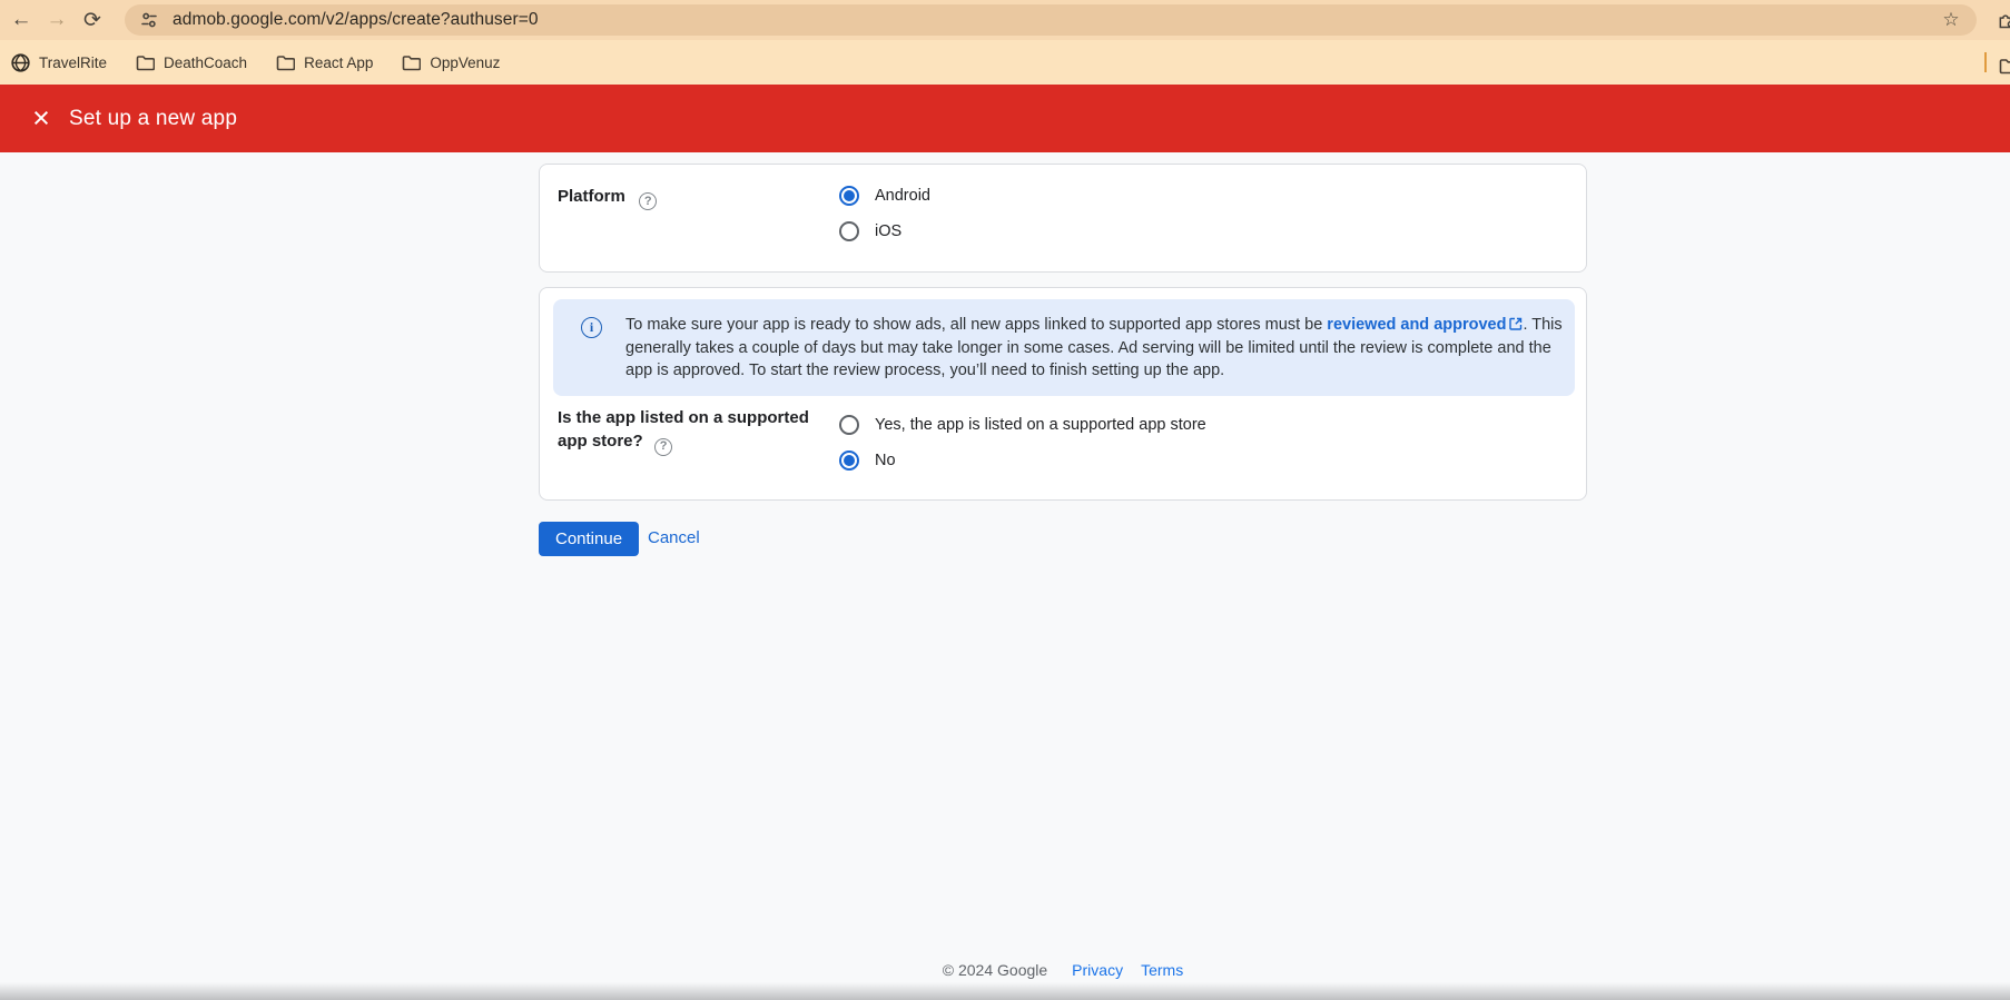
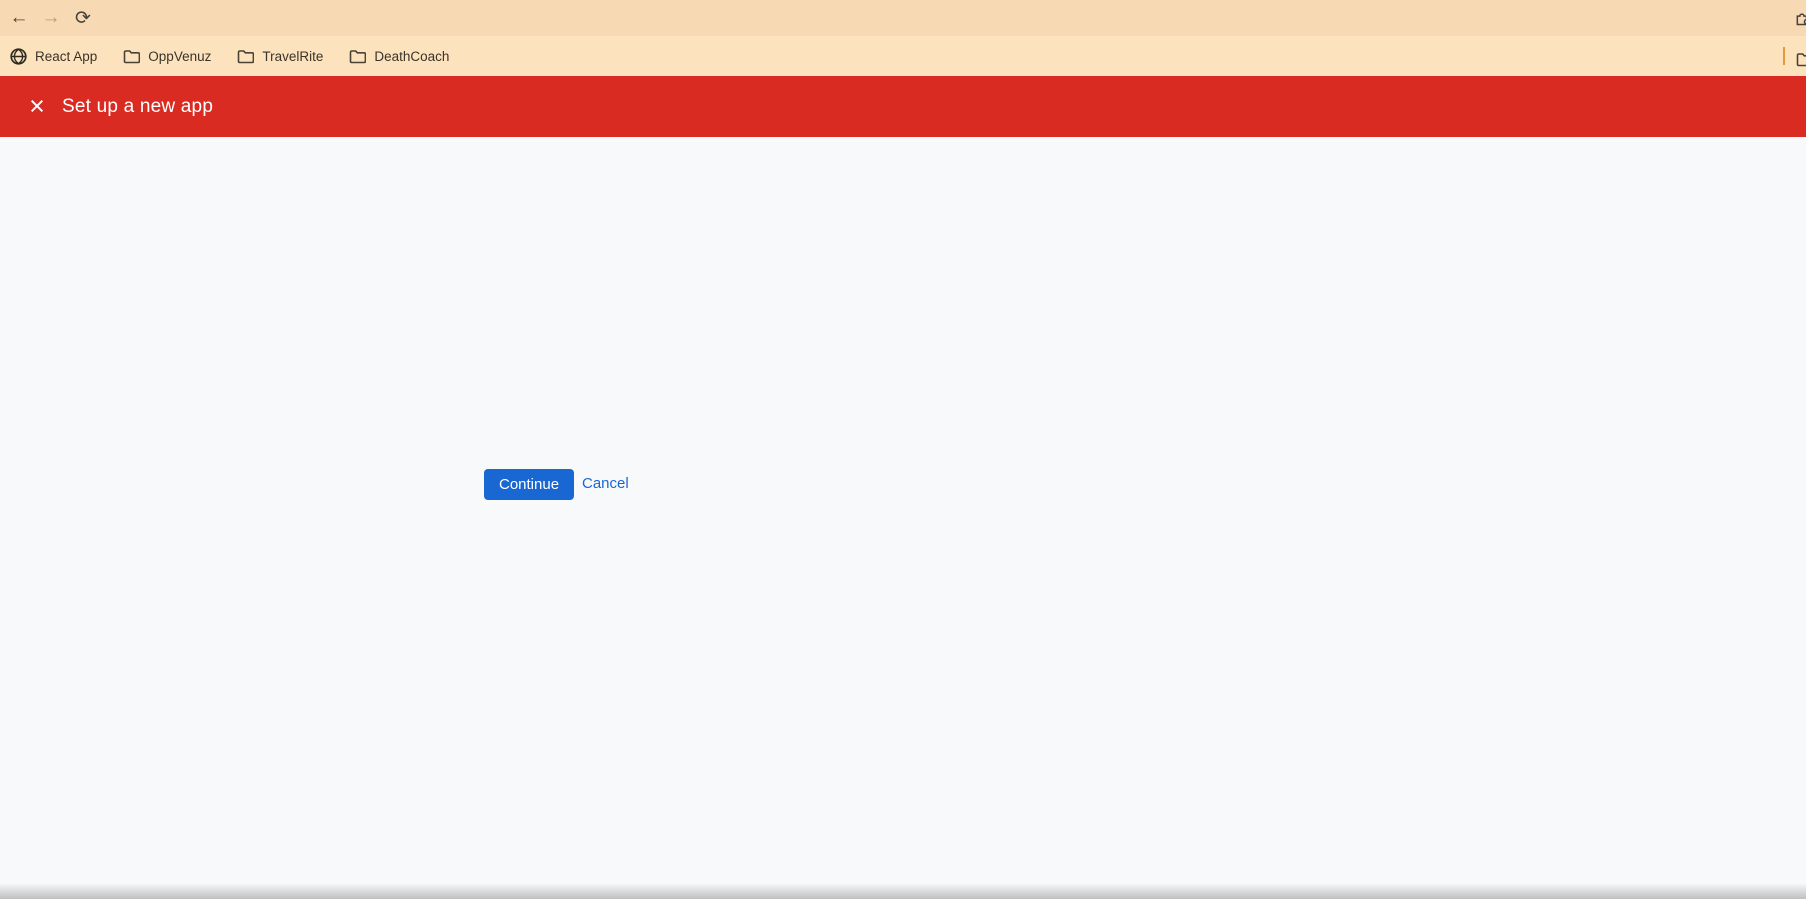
  ←
  →
  ⟳
- admob.google.com/v2/apps/create?authuser=0
- ☆
- TravelRite
+ React App
- DeathCoach
+ OppVenuz
- React App
+ TravelRite
- OppVenuz
+ DeathCoach
  ×
  Set up a new app
- Platform ?
- Android
- iOS
- i
- To make sure your app is ready to show ads, all new apps linked to supported app stores must be reviewed and approved . This generally takes a couple of days but may take longer in some cases. Ad serving will be limited until the review is complete and the app is approved. To start the review process, you’ll need to finish setting up the app.
- Is the app listed on a supported
- app store? ?
- Yes, the app is listed on a supported app store
- No
  Continue
  Cancel
- © 2024 Google Privacy Terms
